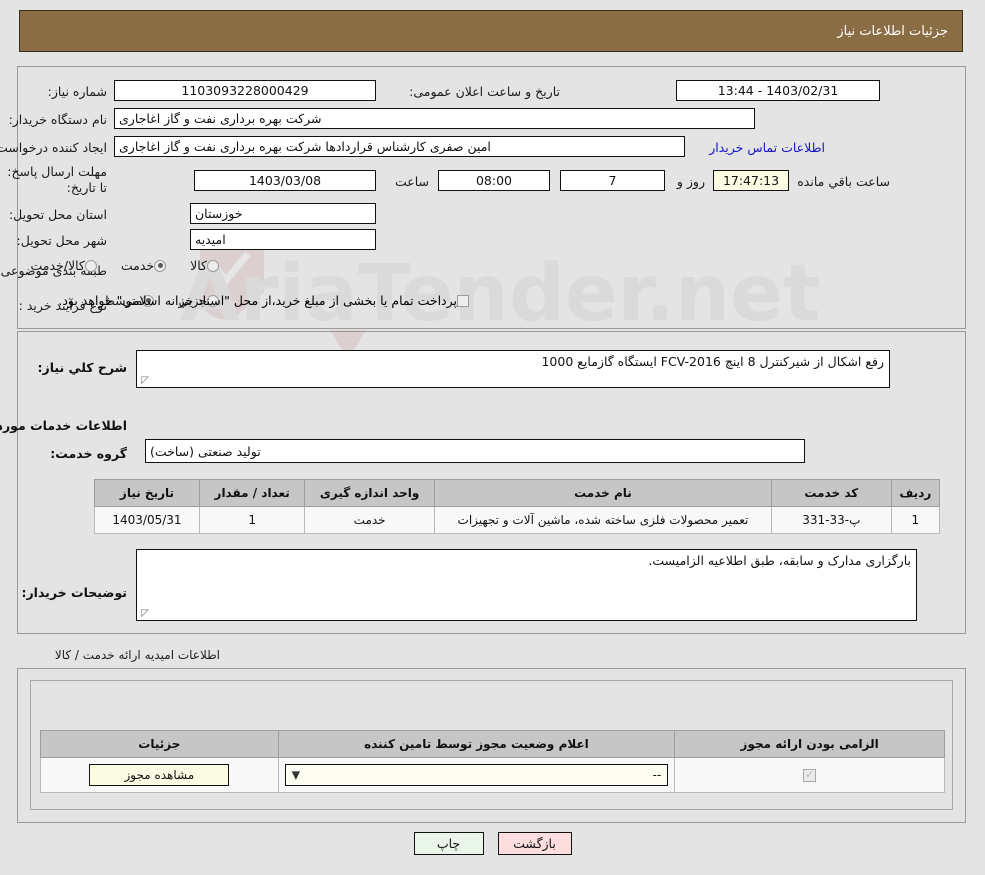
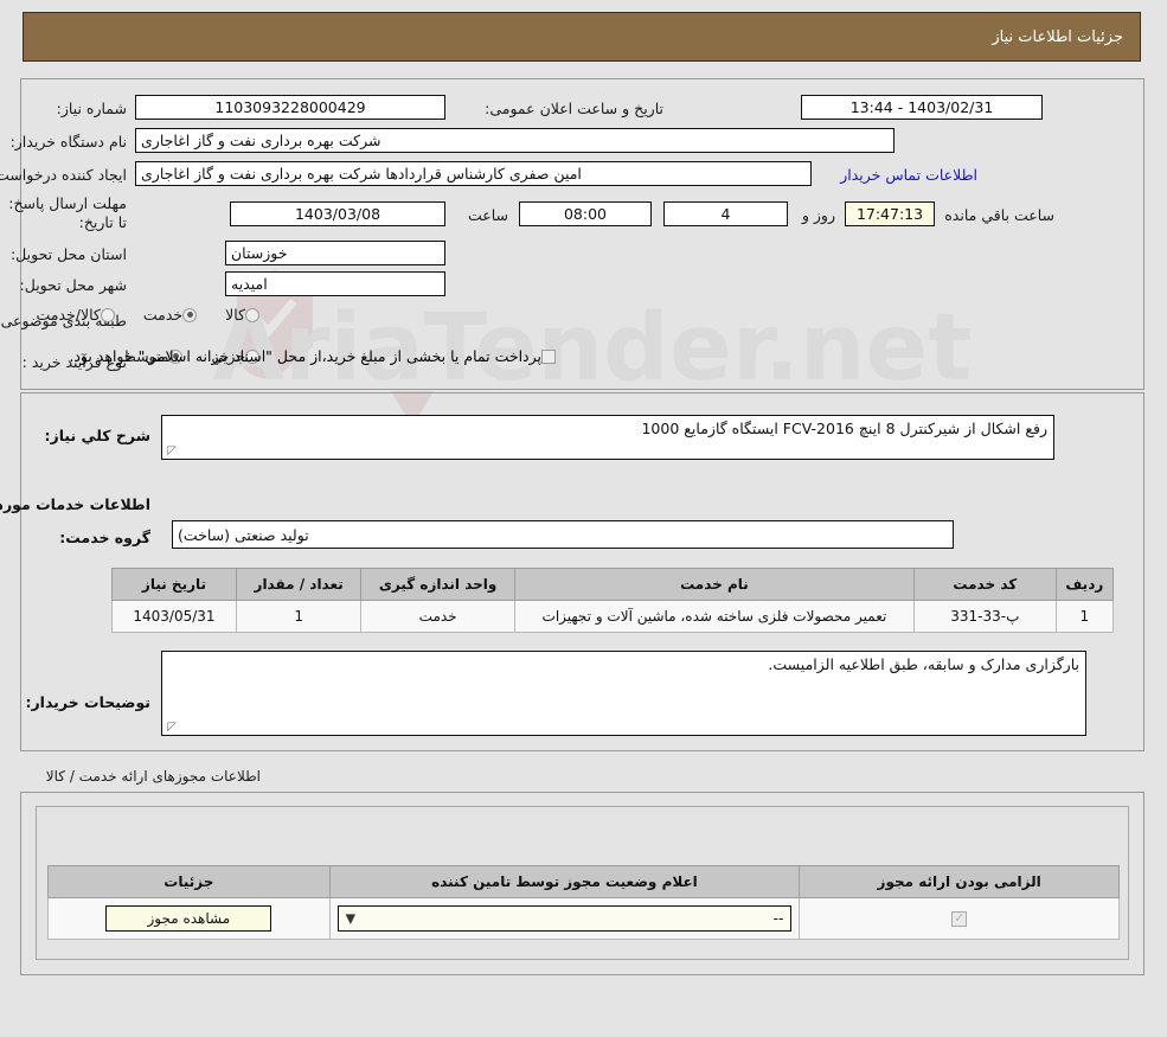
  AriaTender.net
  جزئیات اطلاعات نیاز
  شماره نیاز:
  1103093228000429
  تاریخ و ساعت اعلان عمومی:
  1403/02/31 - 13:44
  نام دستگاه خریدار:
  شرکت بهره برداری نفت و گاز اغاجاری
  ایجاد کننده درخواست
  امین صفری کارشناس قراردادها شرکت بهره برداری نفت و گاز اغاجاری
  اطلاعات تماس خریدار
  مهلت ارسال پاسخ: تا تاریخ:
  1403/03/08
  ساعت
  08:00
- 7
+ 4
  روز و
  17:47:13
  ساعت باقي مانده
  استان محل تحویل:
  خوزستان
  شهر محل تحویل:
  امیدیه
  طبه بندی موضوعی
  کالا
  خدمت
  کالا/خدمت
  نوع فرآیند خرید :
  جزیي
  متوسط
  پرداخت تمام یا بخشی از مبلغ خرید،از محل "اسناد خزانه اسلامی" خواهد بود.
  شرح کلي نیاز:
  رفع اشکال از شیرکنترل 8 اینچ FCV-2016 ایستگاه گازمایع 1000
  ◸
  اطلاعات خدمات مور
  گروه خدمت:
  تولید صنعتی (ساخت)
  ردیف	کد خدمت	نام خدمت	واحد اندازه گیری	تعداد / مقدار	تاریخ نیاز
  1	پ-33-331	تعمیر محصولات فلزی ساخته شده، ماشین آلات و تجهیزات	خدمت	1	1403/05/31
  توضیحات خریدار:
  بارگزاری مدارک و سابقه، طبق اطلاعیه الزامیست.
  ◸
- اطلاعات امیدیه ارائه خدمت / کالا
+ اطلاعات مجوزهای ارائه خدمت / کالا
  الزامی بودن ارائه مجوز	اعلام وضعیت مجوز توسط تامین کننده	جزئیات
- بازگشت
- چاپ
